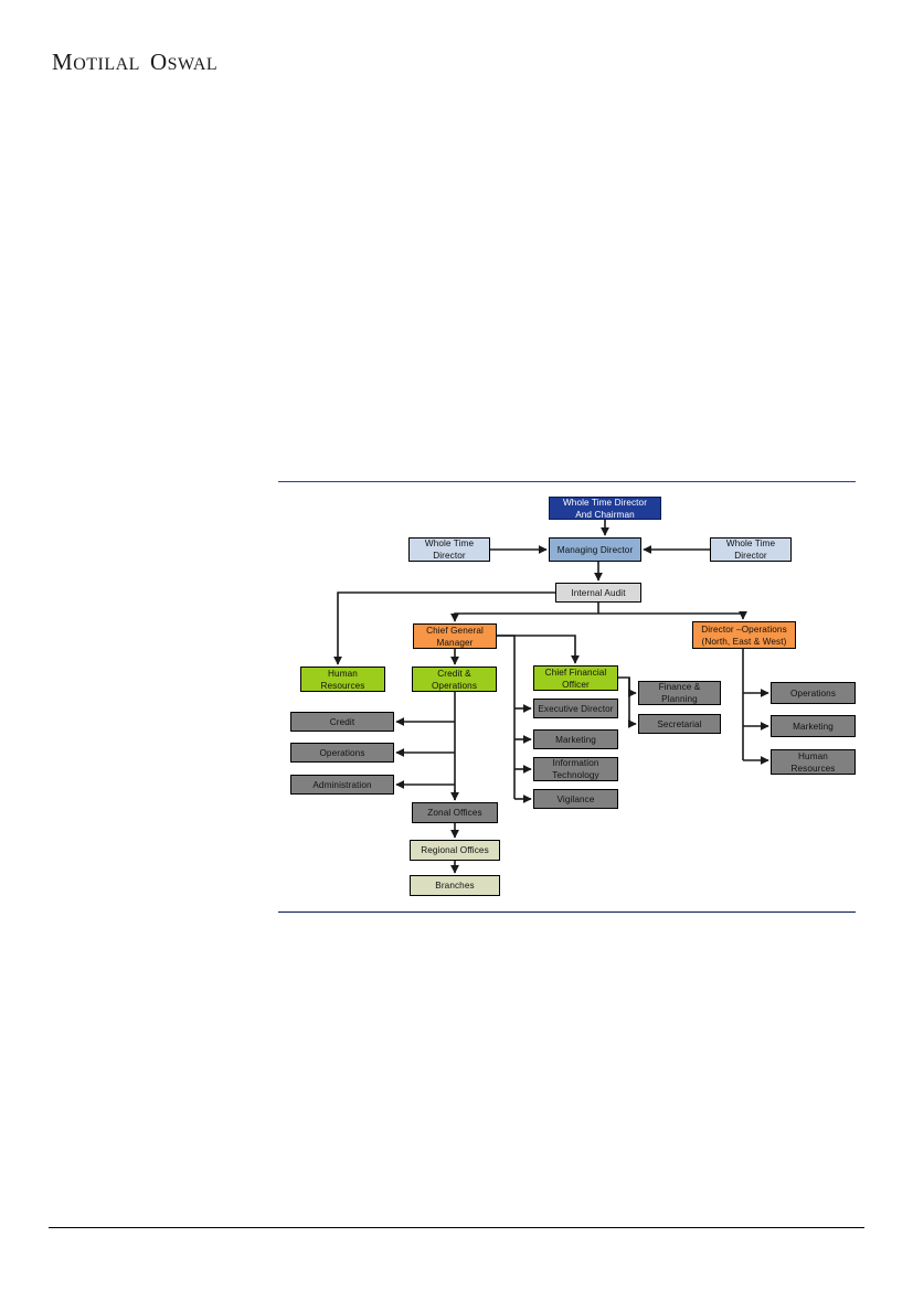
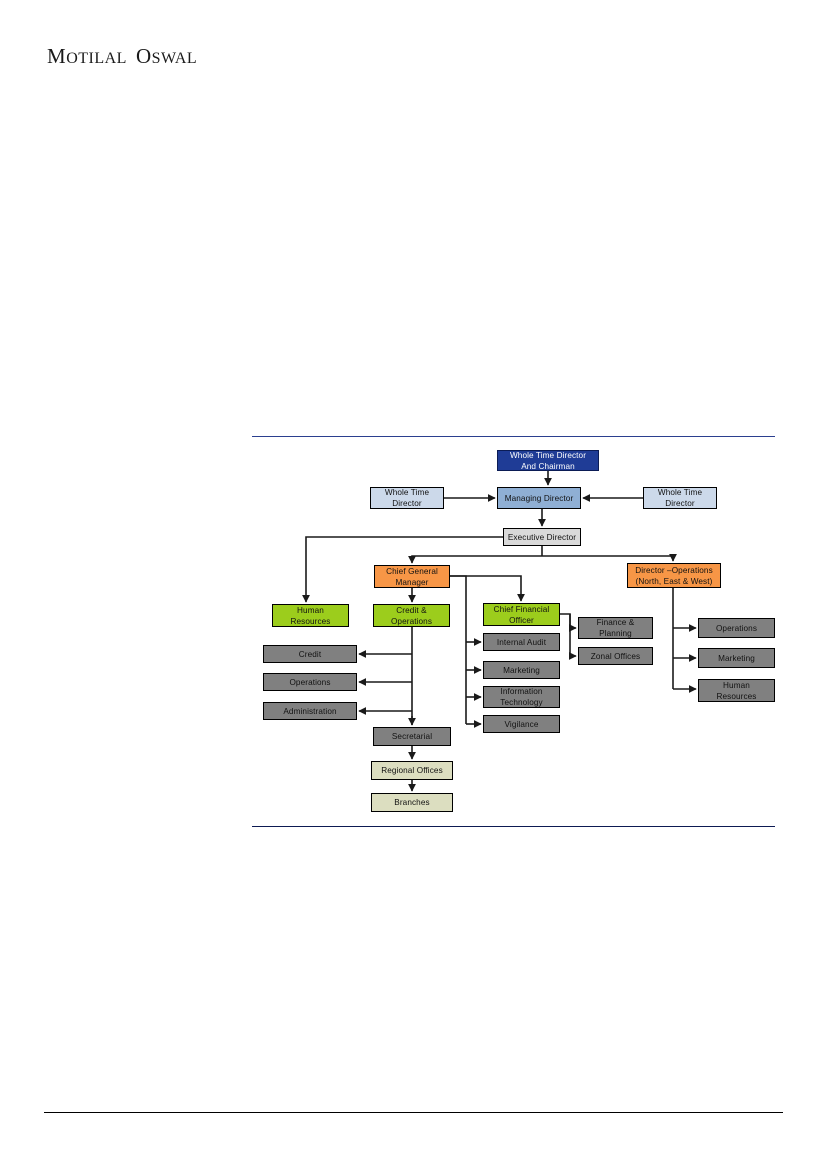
  MOTILAL OSWAL
  Whole Time Director
  And Chairman
  Whole Time
  Director
  Managing Director
  Whole Time
  Director
- Internal Audit
+ Executive Director
  Chief General
  Manager
  Director –Operations
  (North, East & West)
  Human
  Resources
  Credit &
  Operations
  Chief Financial
  Officer
  Credit
  Operations
  Administration
- Executive Director
+ Internal Audit
  Marketing
  Information
  Technology
  Vigilance
  Finance &
  Planning
- Secretarial
+ Zonal Offices
  Operations
  Marketing
  Human
  Resources
- Zonal Offices
+ Secretarial
  Regional Offices
  Branches
